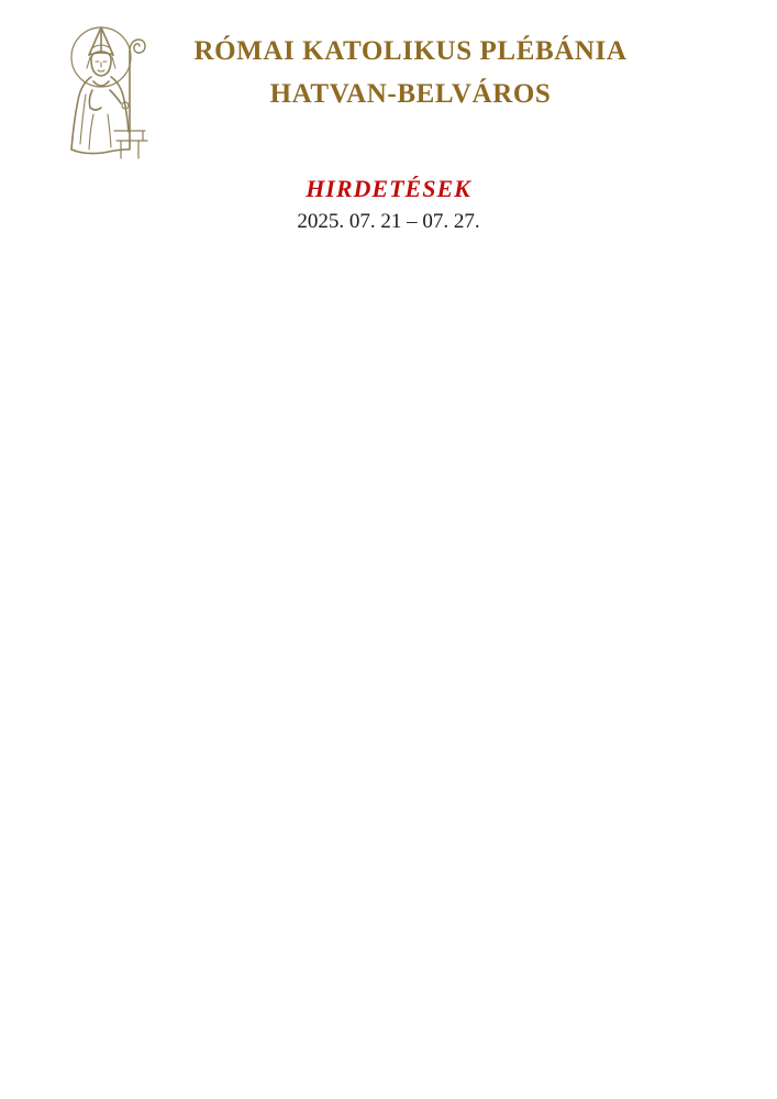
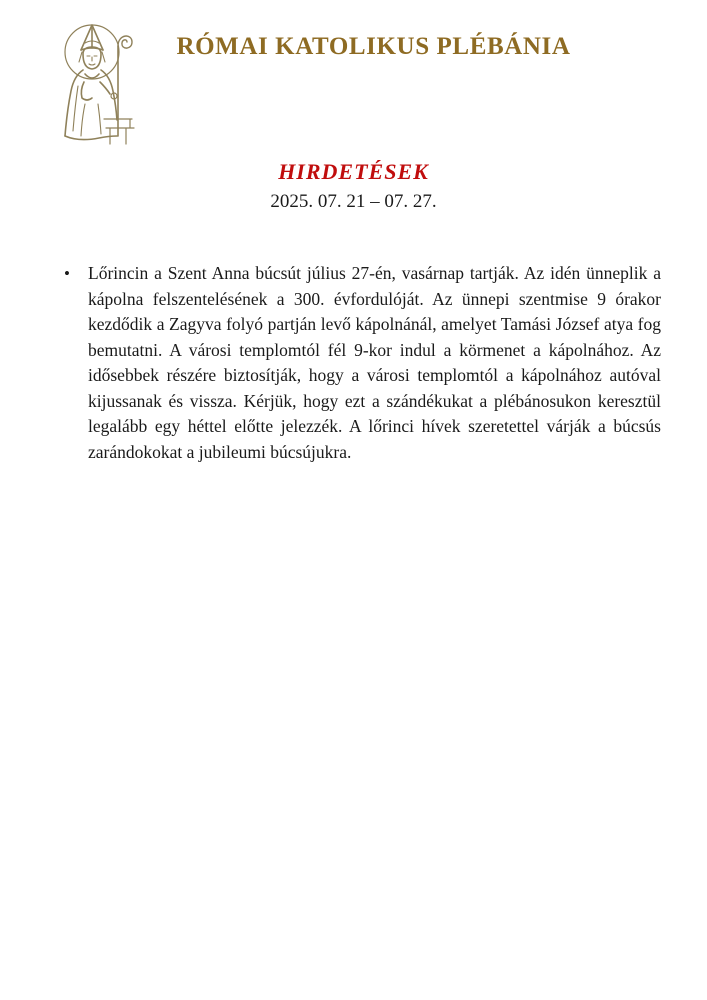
  RÓMAI KATOLIKUS PLÉBÁNIA
- HATVAN-BELVÁROS
  HIRDETÉSEK
  2025. 07. 21 – 07. 27.
+ •
+ Lőrincin a Szent Anna búcsút július 27-én, vasárnap tartják. Az idén ünneplik a kápolna felszentelésének a 300. évfordulóját. Az ünnepi szentmise 9 órakor kezdődik a Zagyva folyó partján levő kápolnánál, amelyet Tamási József atya fog bemutatni. A városi templomtól fél 9-kor indul a körmenet a kápolnához. Az idősebbek részére biztosítják, hogy a városi templomtól a kápolnához autóval kijussanak és vissza. Kérjük, hogy ezt a szándékukat a plébánosukon keresztül legalább egy héttel előtte jelezzék. A lőrinci hívek szeretettel várják a búcsús zarándokokat a jubileumi búcsújukra.
